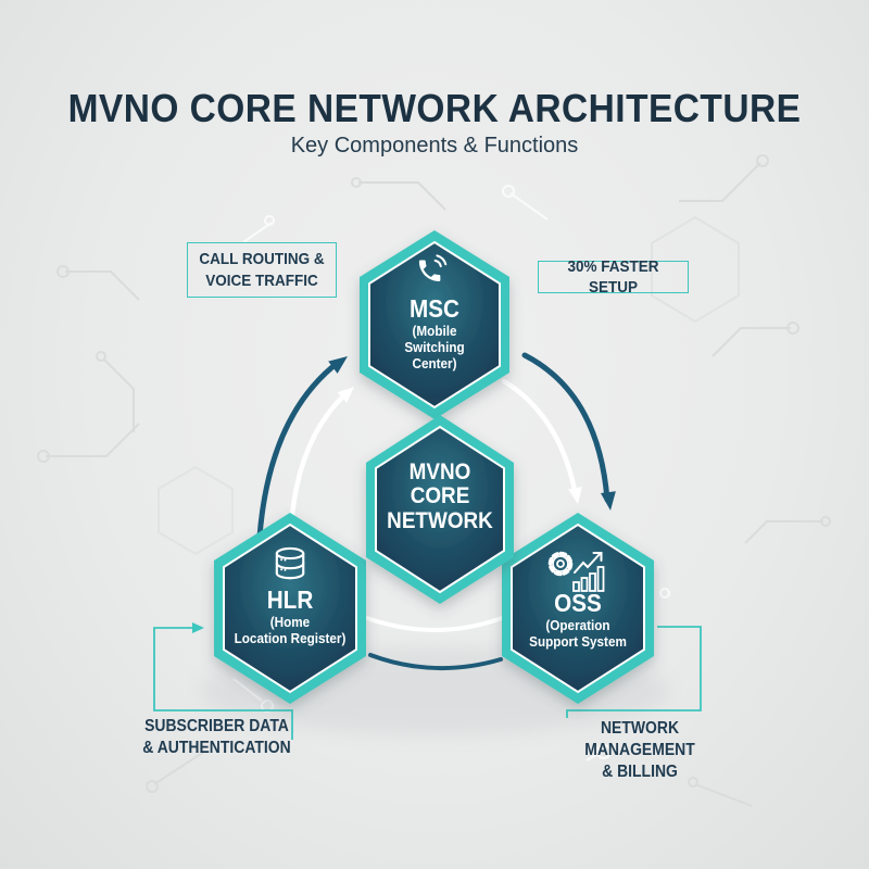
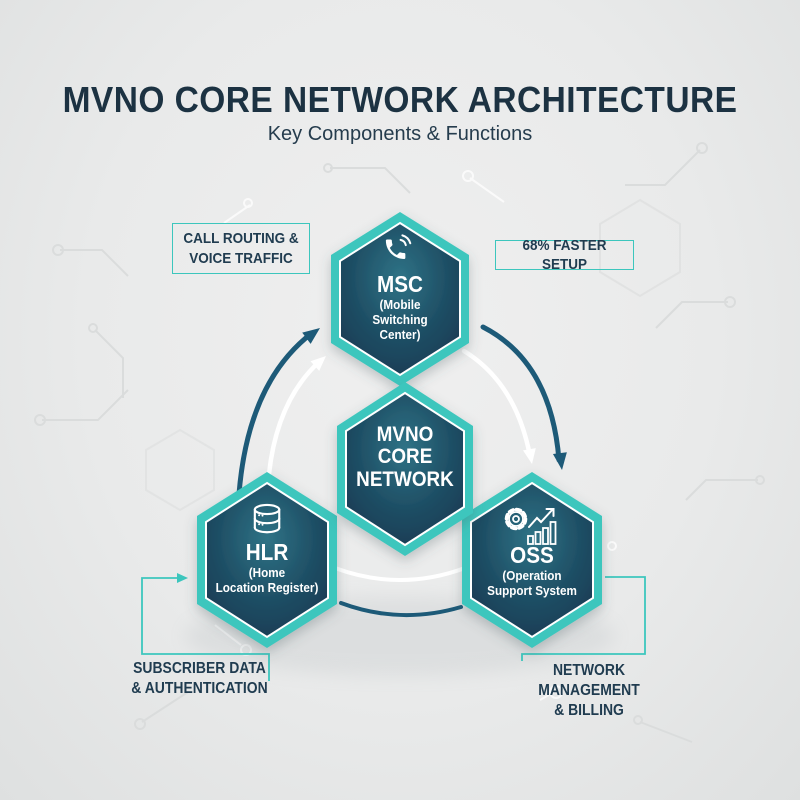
  MVNO CORE NETWORK ARCHITECTURE
  Key Components & Functions
  CALL ROUTING &
  VOICE TRAFFIC
- 30% FASTER SETUP
+ 68% FASTER SETUP
  SUBSCRIBER DATA
  & AUTHENTICATION
  NETWORK
  MANAGEMENT
  & BILLING
  MSC
  (Mobile
  Switching
  Center)
  HLR
  (Home
  Location Register)
  OSS
  (Operation
  Support System
  MVNO
  CORE
  NETWORK
